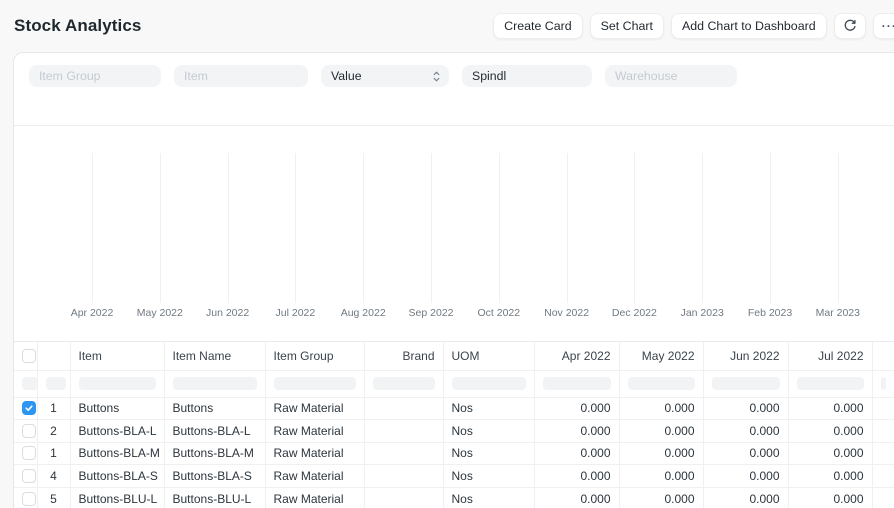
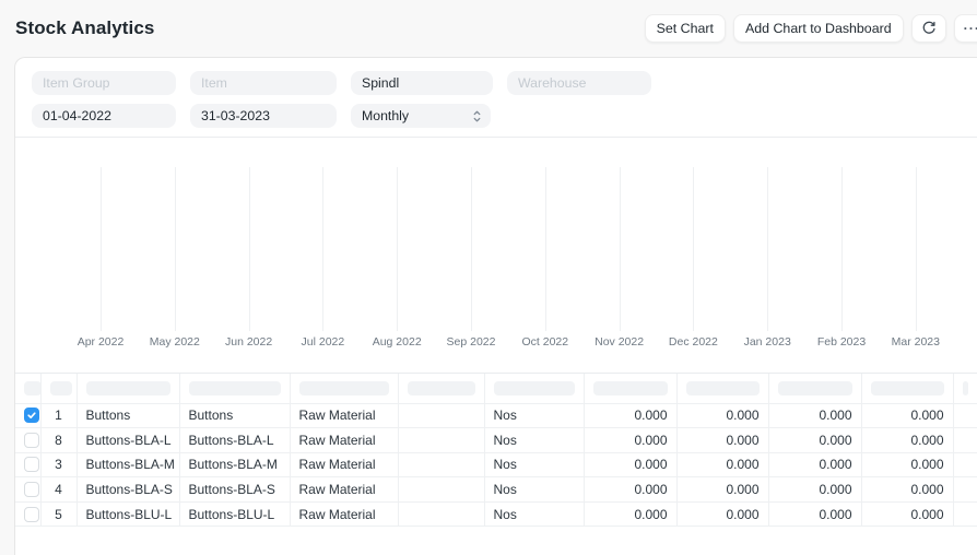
  Stock Analytics
- Create Card
  Set Chart
  Add Chart to Dashboard
  Item Group
  Item
- Value
  Spindl
  Warehouse
+ 01-04-2022
+ 31-03-2023
+ Monthly
  Apr 2022
  May 2022
  Jun 2022
  Jul 2022
  Aug 2022
  Sep 2022
  Oct 2022
  Nov 2022
  Dec 2022
  Jan 2023
  Feb 2023
  Mar 2023
- 		Item	Item Name	Item Group	Brand	UOM	Apr 2022	May 2022	Jun 2022	Jul 2022
  	1	Buttons	Buttons	Raw Material		Nos	0.000	0.000	0.000	0.000
- 	2	Buttons-BLA-L	Buttons-BLA-L	Raw Material		Nos	0.000	0.000	0.000	0.000
+ 	8	Buttons-BLA-L	Buttons-BLA-L	Raw Material		Nos	0.000	0.000	0.000	0.000
- 	1	Buttons-BLA-M	Buttons-BLA-M	Raw Material		Nos	0.000	0.000	0.000	0.000
+ 	3	Buttons-BLA-M	Buttons-BLA-M	Raw Material		Nos	0.000	0.000	0.000	0.000
  	4	Buttons-BLA-S	Buttons-BLA-S	Raw Material		Nos	0.000	0.000	0.000	0.000
  	5	Buttons-BLU-L	Buttons-BLU-L	Raw Material		Nos	0.000	0.000	0.000	0.000
